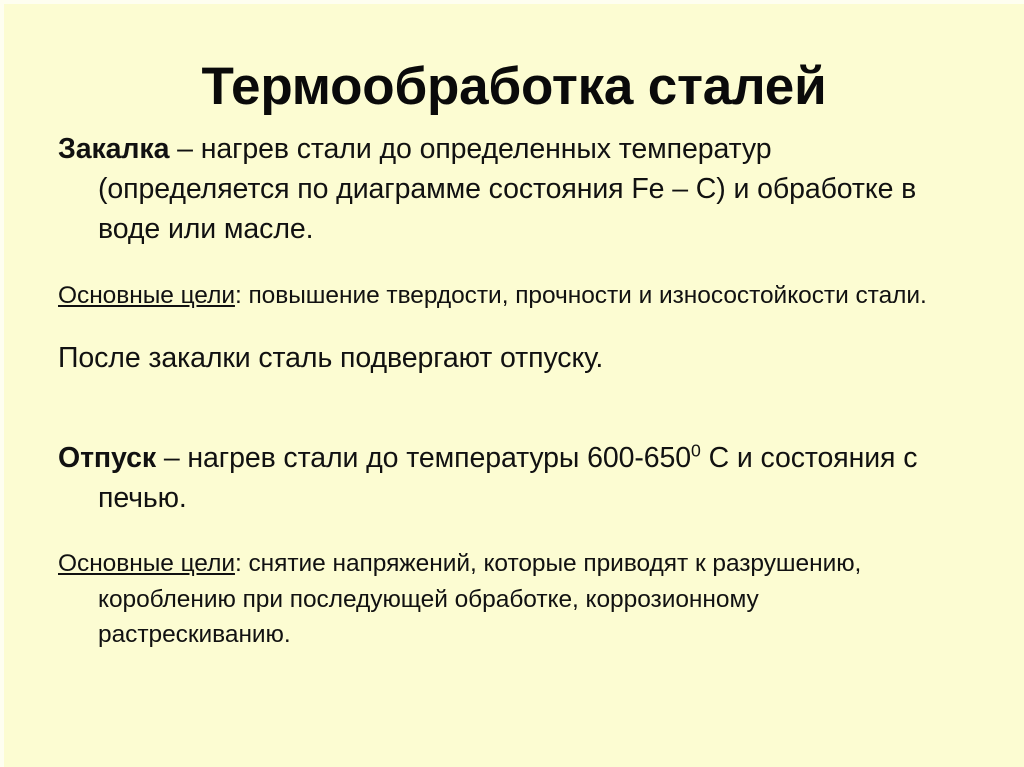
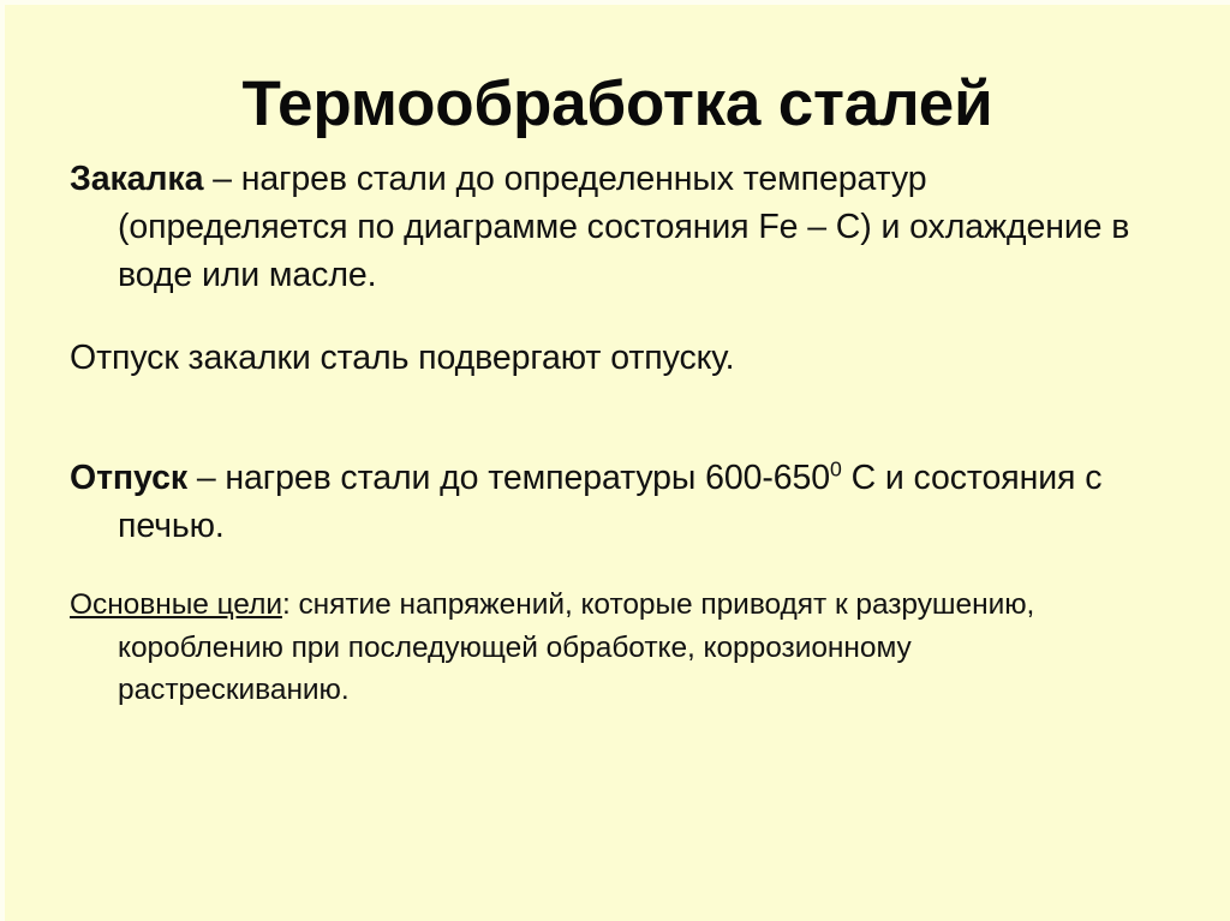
  Термообработка сталей
- Закалка – нагрев стали до определенных температур (определяется по диаграмме состояния Fe – C) и обработке в воде или масле.
+ Закалка – нагрев стали до определенных температур (определяется по диаграмме состояния Fe – C) и охлаждение в воде или масле.
- Основные цели: повышение твердости, прочности и износостойкости стали.
- После закалки сталь подвергают отпуску.
+ Отпуск закалки сталь подвергают отпуску.
  Отпуск – нагрев стали до температуры 600-6500 С и состояния с печью.
  Основные цели: снятие напряжений, которые приводят к разрушению, короблению при последующей обработке, коррозионному растрескиванию.
